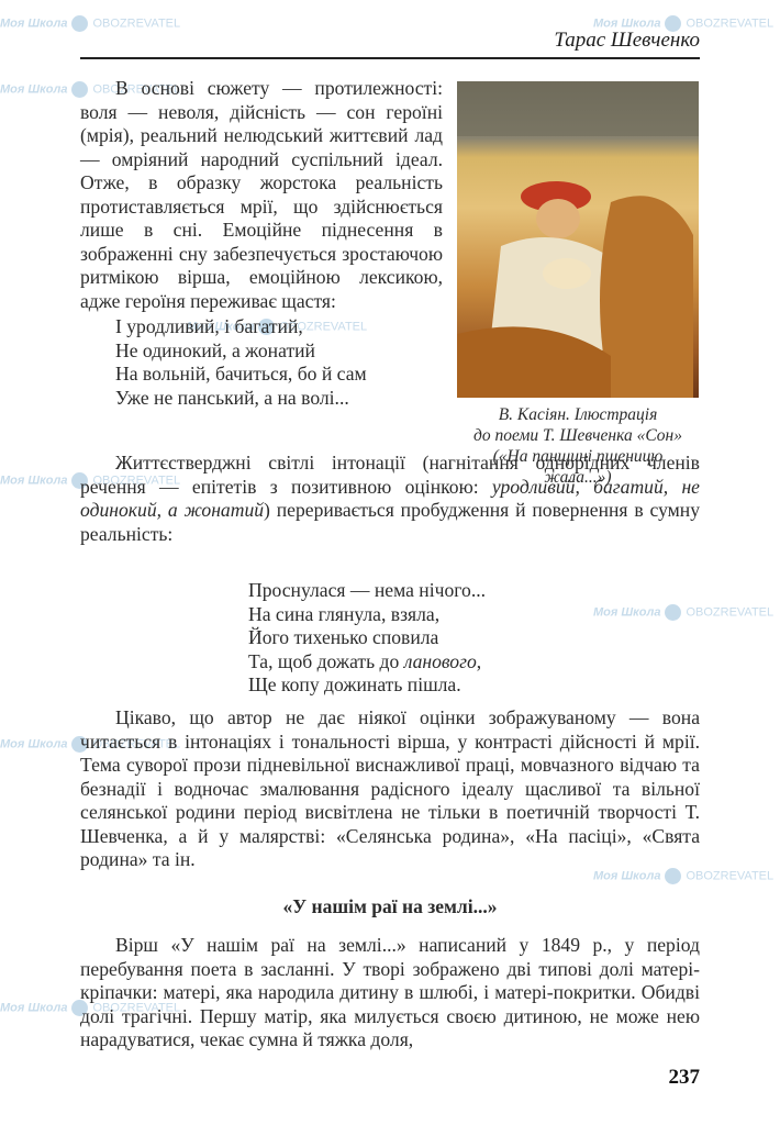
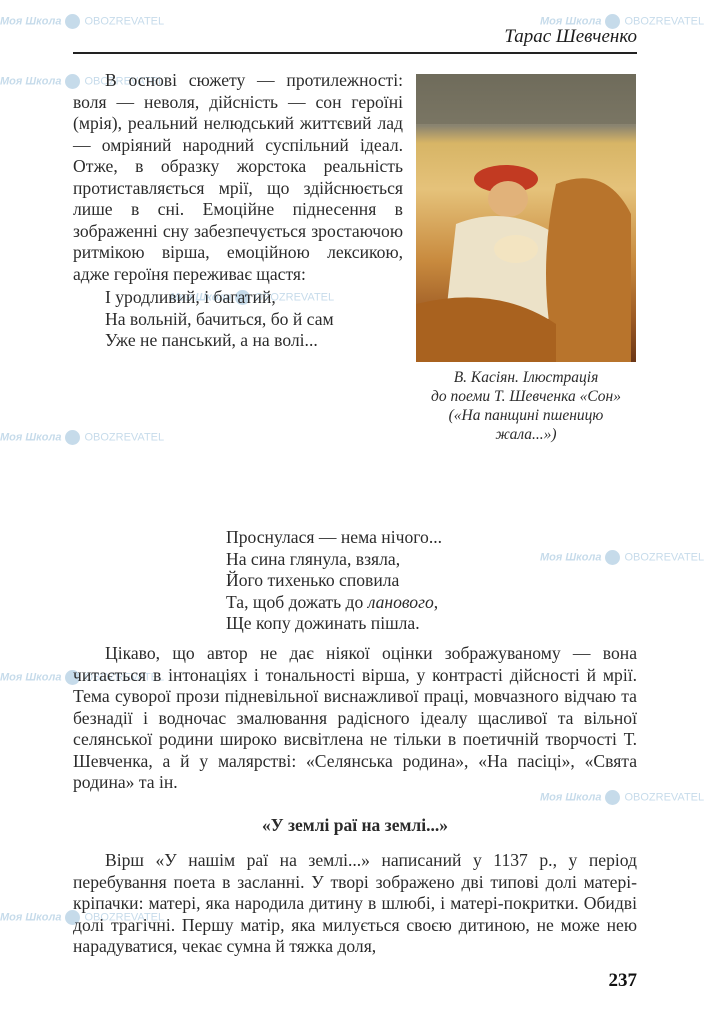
  Моя Школа OBOZREVATEL
  Моя Школа OBOZREVATEL
  Моя Школа OBOZREVATEL
  Моя Школа OBOZREVATEL
  Моя Школа OBOZREVATEL
  Моя Школа OBOZREVATEL
  Моя Школа OBOZREVATEL
  Моя Школа OBOZREVATEL
  Моя Школа OBOZREVATEL
  Тарас Шевченко
  В основі сюжету — протилежності: воля — неволя, дійсність — сон героїні (мрія), реальний нелюдський життєвий лад — омріяний народний суспільний ідеал. Отже, в образку жорстока реальність протиставляється мрії, що здійснюється лише в сні. Емоційне піднесення в зображенні сну забезпечується зростаючою ритмікою вірша, емоційною лексикою, адже героїня переживає щастя:
  І уродливий, і багатий,
- Не одинокий, а жонатий
  На вольній, бачиться, бо й сам
  Уже не панський, а на волі...
  В. Касіян. Ілюстрація
  до поеми Т. Шевченка «Сон»
  («На панщині пшеницю
  жала...»)
- Життєстверджні світлі інтонації (нагнітання однорідних членів речення — епітетів з позитивною оцінкою: уродливий, багатий, не одинокий, а жонатий) переривається пробудження й повернення в сумну реальність:
  Проснулася — нема нічого...
  На сина глянула, взяла,
  Його тихенько сповила
  Та, щоб дожать до ланового,
  Ще копу дожинать пішла.
- Цікаво, що автор не дає ніякої оцінки зображуваному — вона читається в інтонаціях і тональності вірша, у контрасті дійсності й мрії. Тема суворої прози підневільної виснажливої праці, мовчазного відчаю та безнадії і водночас змалювання радісного ідеалу щасливої та вільної селянської родини період висвітлена не тільки в поетичній творчості Т. Шевченка, а й у малярстві: «Селянська родина», «На пасіці», «Свята родина» та ін.
+ Цікаво, що автор не дає ніякої оцінки зображуваному — вона читається в інтонаціях і тональності вірша, у контрасті дійсності й мрії. Тема суворої прози підневільної виснажливої праці, мовчазного відчаю та безнадії і водночас змалювання радісного ідеалу щасливої та вільної селянської родини широко висвітлена не тільки в поетичній творчості Т. Шевченка, а й у малярстві: «Селянська родина», «На пасіці», «Свята родина» та ін.
- «У нашім раї на землі...»
+ «У землі раї на землі...»
- Вірш «У нашім раї на землі...» написаний у 1849 р., у період перебування поета в засланні. У творі зображено дві типові долі матері-кріпачки: матері, яка народила дитину в шлюбі, і матері-покритки. Обидві долі трагічні. Першу матір, яка милується своєю дитиною, не може нею нарадуватися, чекає сумна й тяжка доля,
+ Вірш «У нашім раї на землі...» написаний у 1137 р., у період перебування поета в засланні. У творі зображено дві типові долі матері-кріпачки: матері, яка народила дитину в шлюбі, і матері-покритки. Обидві долі трагічні. Першу матір, яка милується своєю дитиною, не може нею нарадуватися, чекає сумна й тяжка доля,
  237
